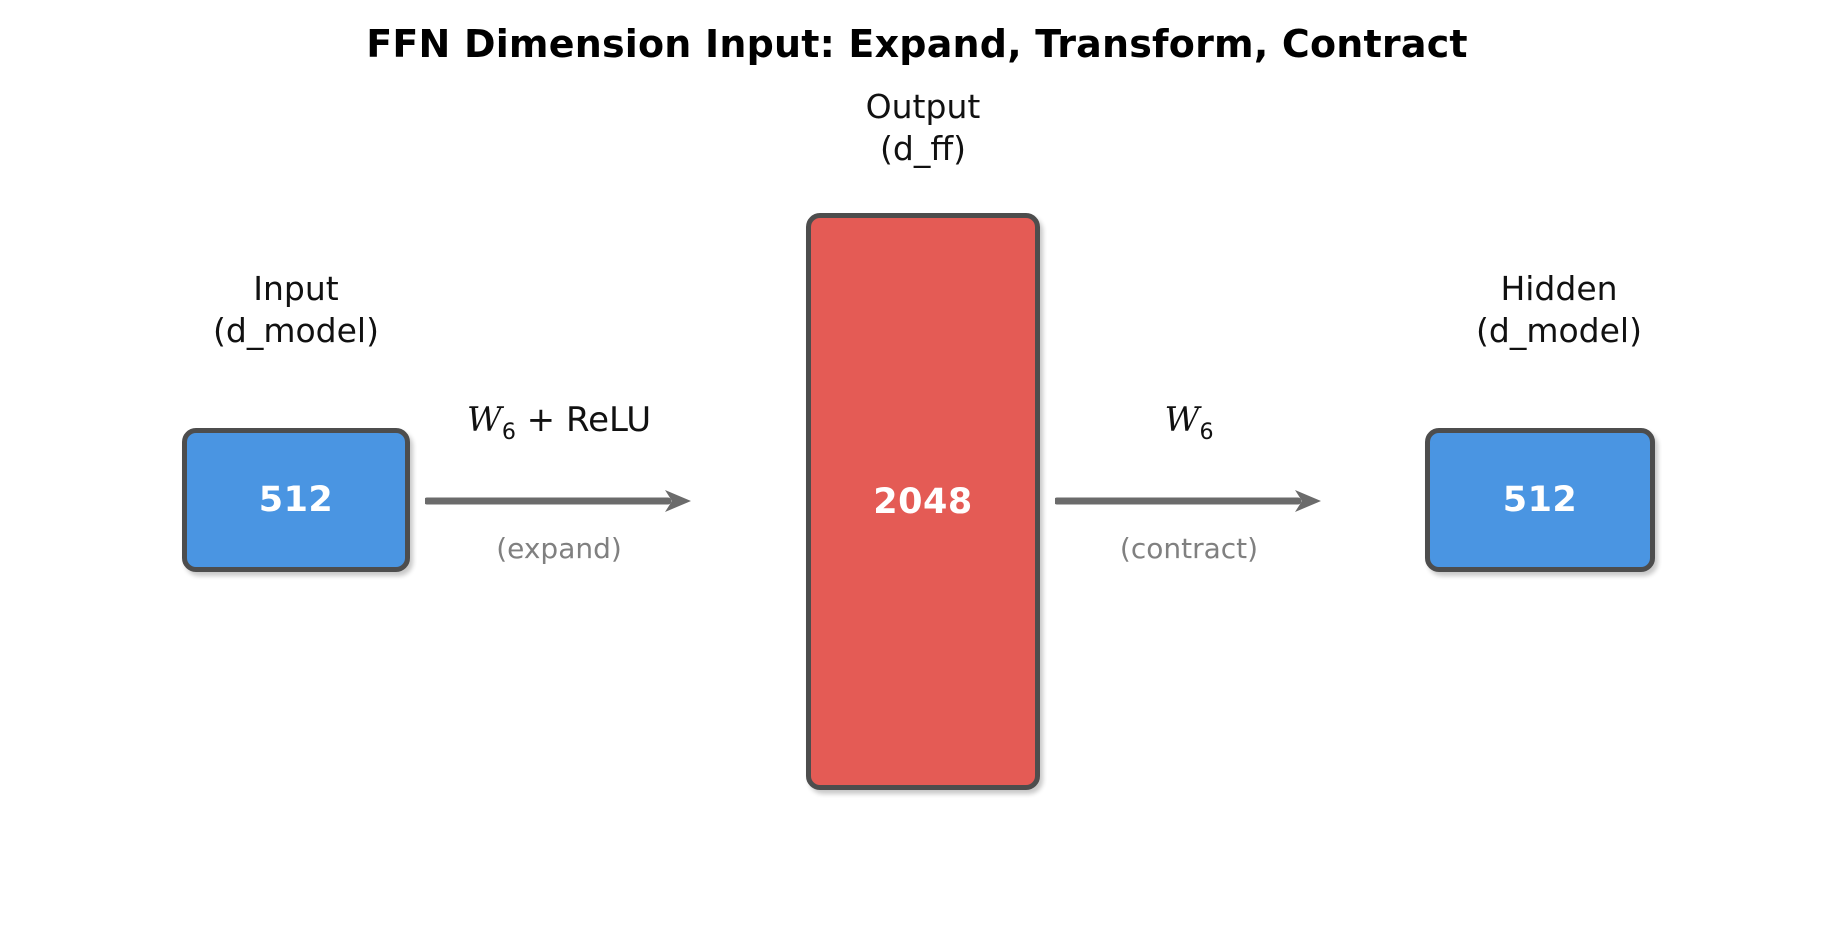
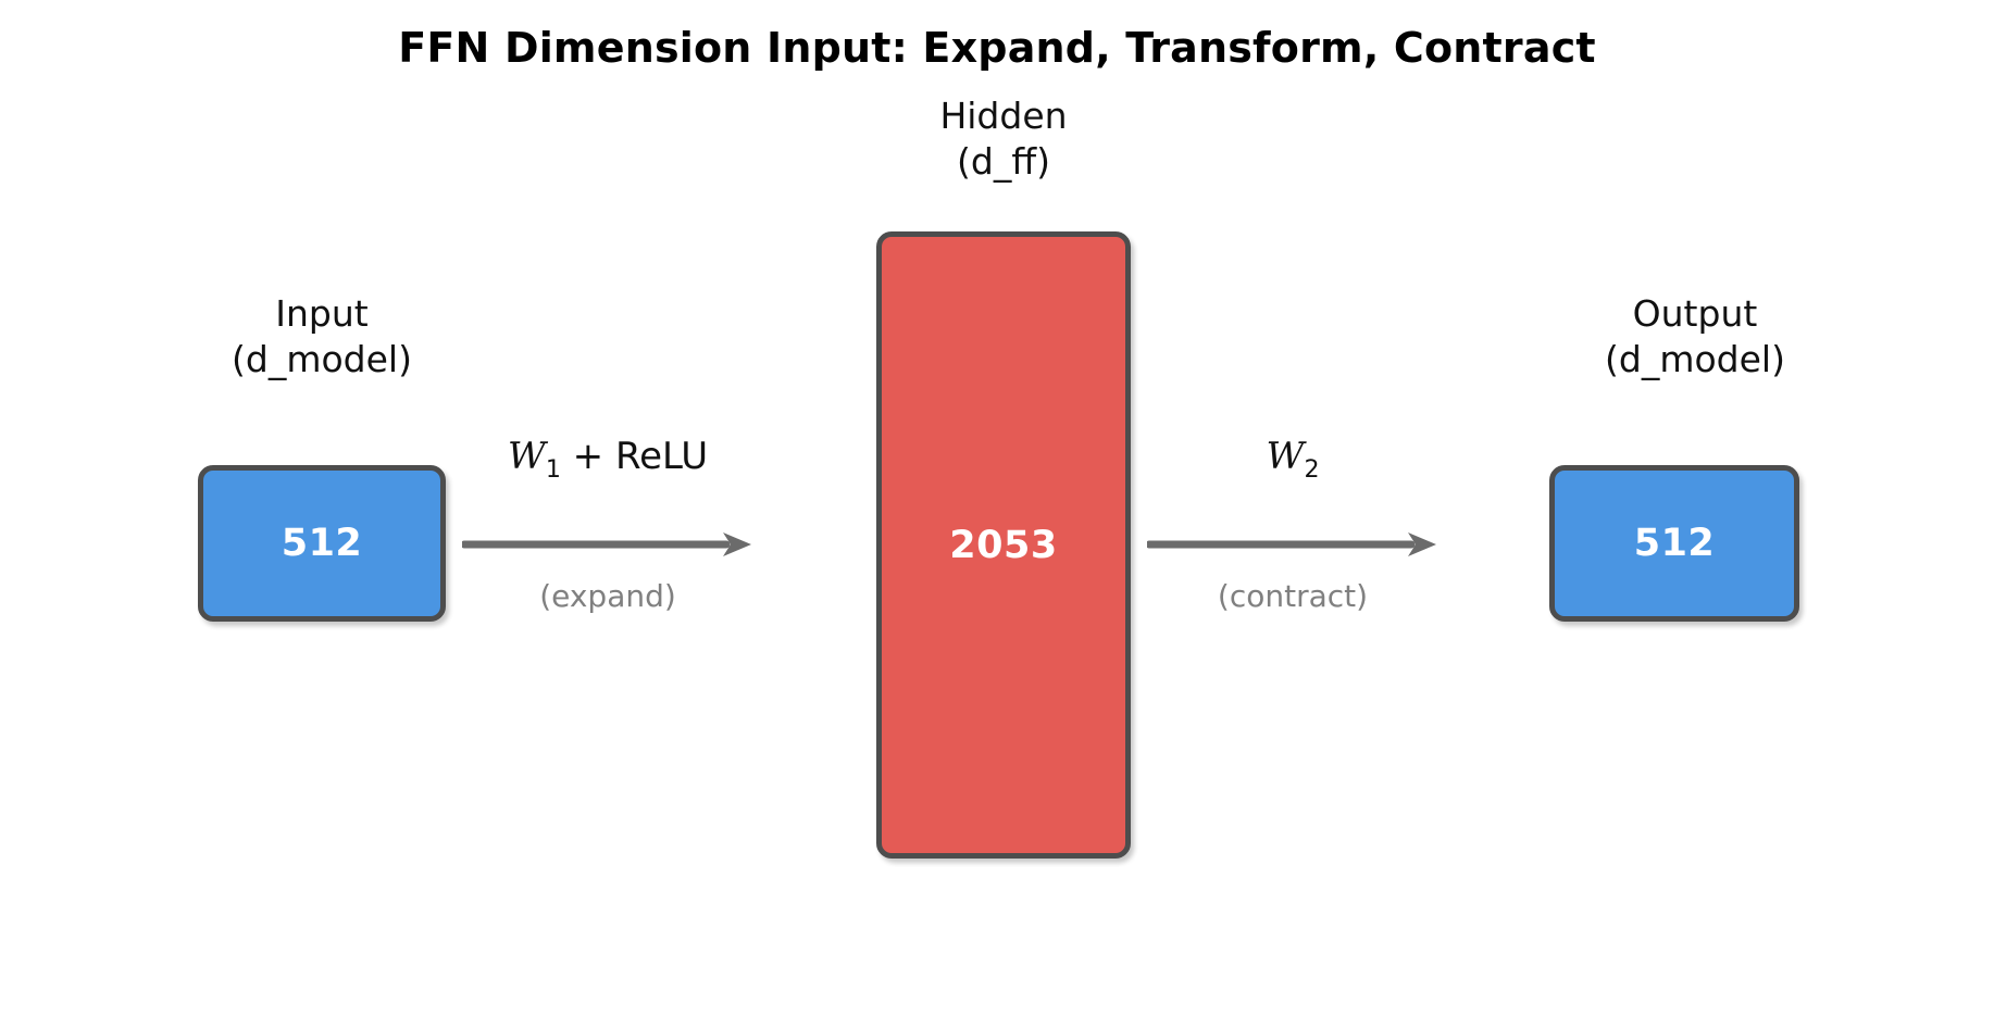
  FFN Dimension Input: Expand, Transform, Contract
  Input
  (d_model)
  512
- W6 + ReLU
+ W1 + ReLU
  (expand)
- Output
+ Hidden
  (d_ff)
- 2048
+ 2053
- W6
+ W2
  (contract)
- Hidden
+ Output
  (d_model)
  512
